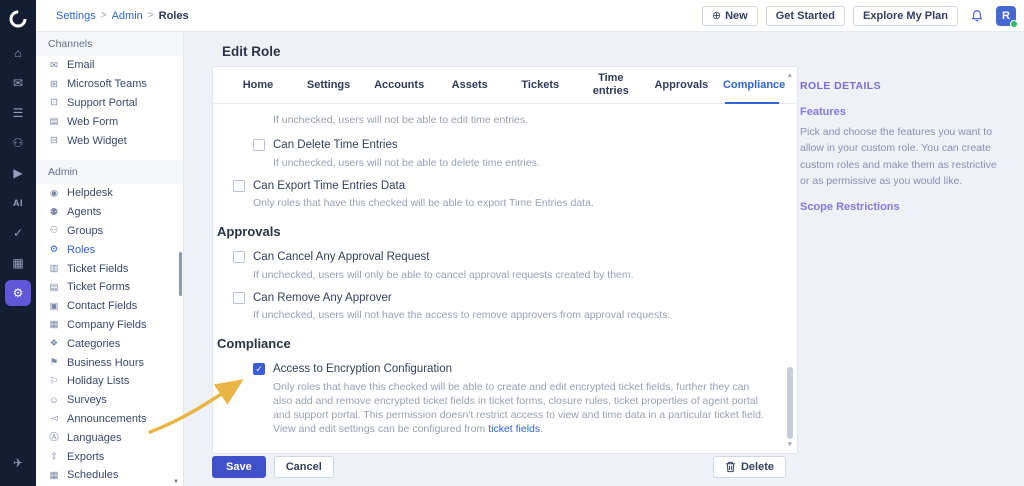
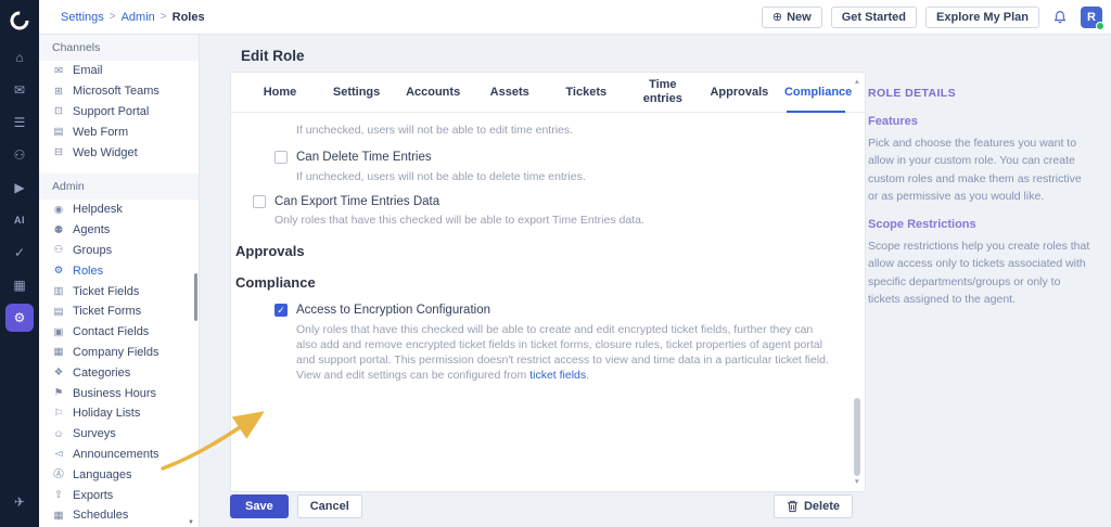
  ⌂
  ✉
  ☰
  ⚇
  ▶
  AI
  ✓
  ▦
  ⚙
  ✈
  Settings
  >
  Admin
  >
  Roles
  ⊕
  New
  Get Started
  Explore My Plan
  R
  Channels
  ✉
  Email
  ⊞
  Microsoft Teams
  ⊡
  Support Portal
  ▤
  Web Form
  ⊟
  Web Widget
  Admin
  ◉
  Helpdesk
  ⚉
  Agents
  ⚇
  Groups
  ⚙
  Roles
  ▥
  Ticket Fields
  ▤
  Ticket Forms
  ▣
  Contact Fields
  ▦
  Company Fields
  ❖
  Categories
  ⚑
  Business Hours
  ⚐
  Holiday Lists
  ☺
  Surveys
  ◅
  Announcements
  Ⓐ
  Languages
  ⇧
  Exports
  ▦
  Schedules
  Edit Role
  Home
  Settings
  Accounts
  Assets
  Tickets
  Time entries
  Approvals
  Complianc
  If unchecked, users will not be able to edit time entries.
  Can Delete Time Entries
  If unchecked, users will not be able to delete time entries.
  Can Export Time Entries Data
  Only roles that have this checked will be able to export Time Entries data.
  Approvals
- Can Cancel Any Approval Request
- If unchecked, users will only be able to cancel approval requests created by them.
- Can Remove Any Approver
- If unchecked, users will not have the access to remove approvers from approval requests.
  Compliance
  ✓
  Access to Encryption Configuration
  Only roles that have this checked will be able to create and edit encrypted ticket fields, further they can also add and remove encrypted ticket fields in ticket forms, closure rules, ticket properties of agent portal and support portal. This permission doesn't restrict access to view and time data in a particular ticket field. View and edit settings can be configured from ticket fields.
  Save
  Cancel
  Delete
  ROLE DETAILS
  Features
  Pick and choose the features you want to allow in your custom role. You can create custom roles and make them as restrictive or as permissive as you would like.
  Scope Restrictions
+ Scope restrictions help you create roles that allow access only to tickets associated with specific departments/groups or only to tickets assigned to the agent.
